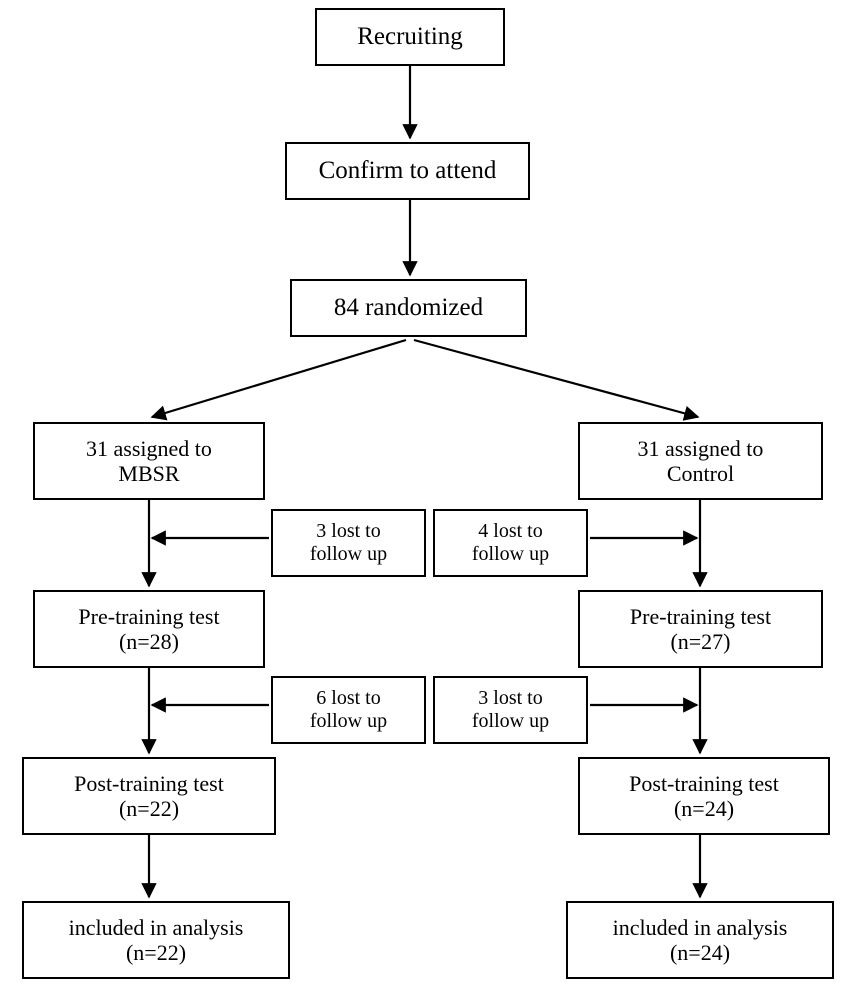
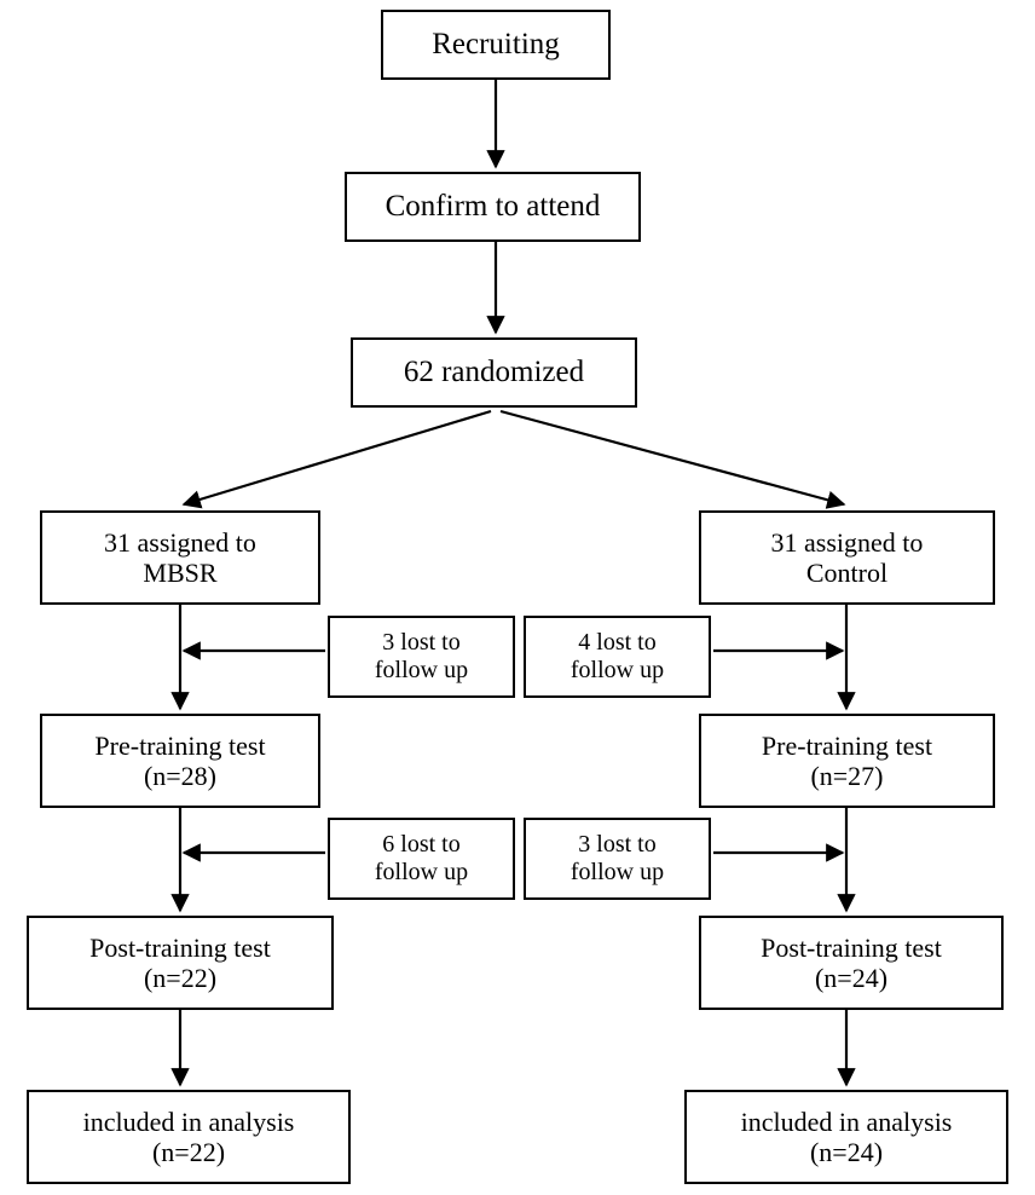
  Recruiting
  Confirm to attend
- 84 randomized
+ 62 randomized
  31 assigned to
  MBSR
  31 assigned to
  Control
  3 lost to
  follow up
  4 lost to
  follow up
  Pre-training test
  (n=28)
  Pre-training test
  (n=27)
  6 lost to
  follow up
  3 lost to
  follow up
  Post-training test
  (n=22)
  Post-training test
  (n=24)
  included in analysis
  (n=22)
  included in analysis
  (n=24)
